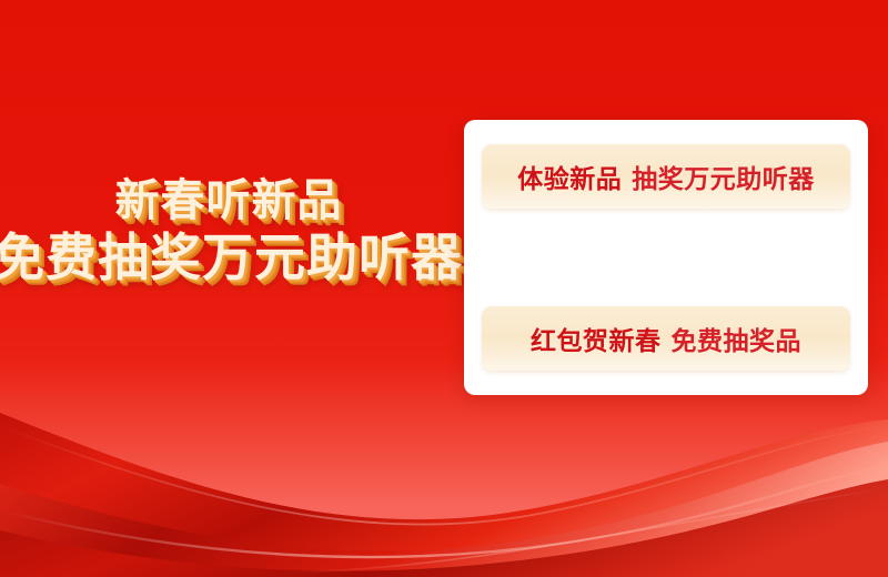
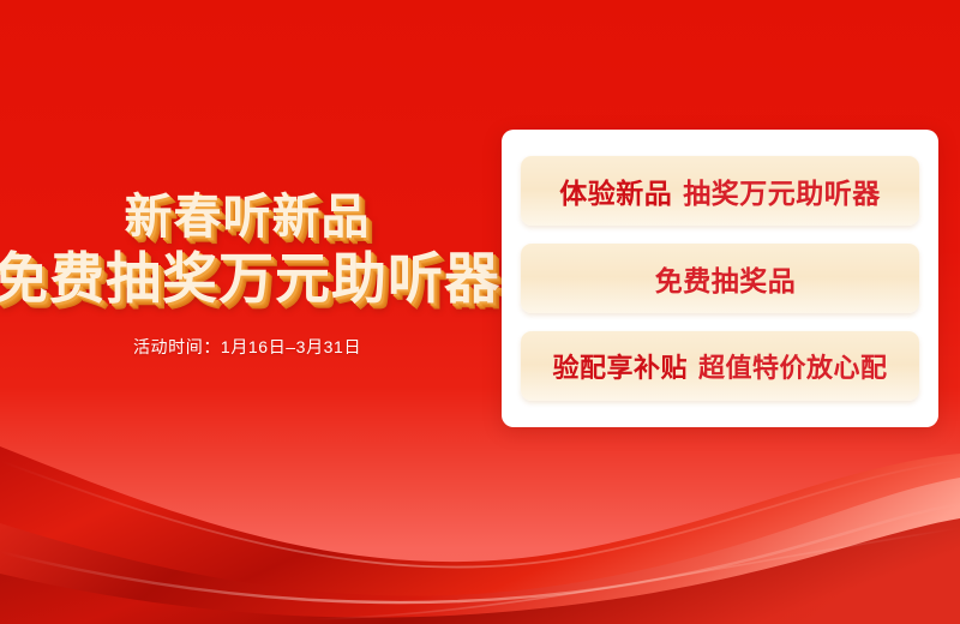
  新春听新品
  免费抽奖万元助听器
+ 活动时间：1月16日–3月31日
  体验新品
  抽奖万元助听器
- 红包贺新春
  免费抽奖品
+ 验配享补贴
+ 超值特价放心配
